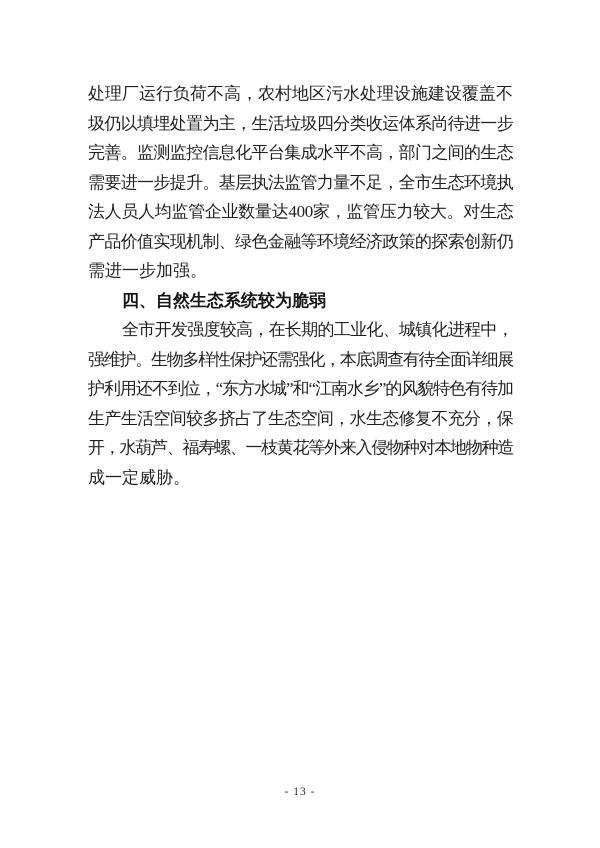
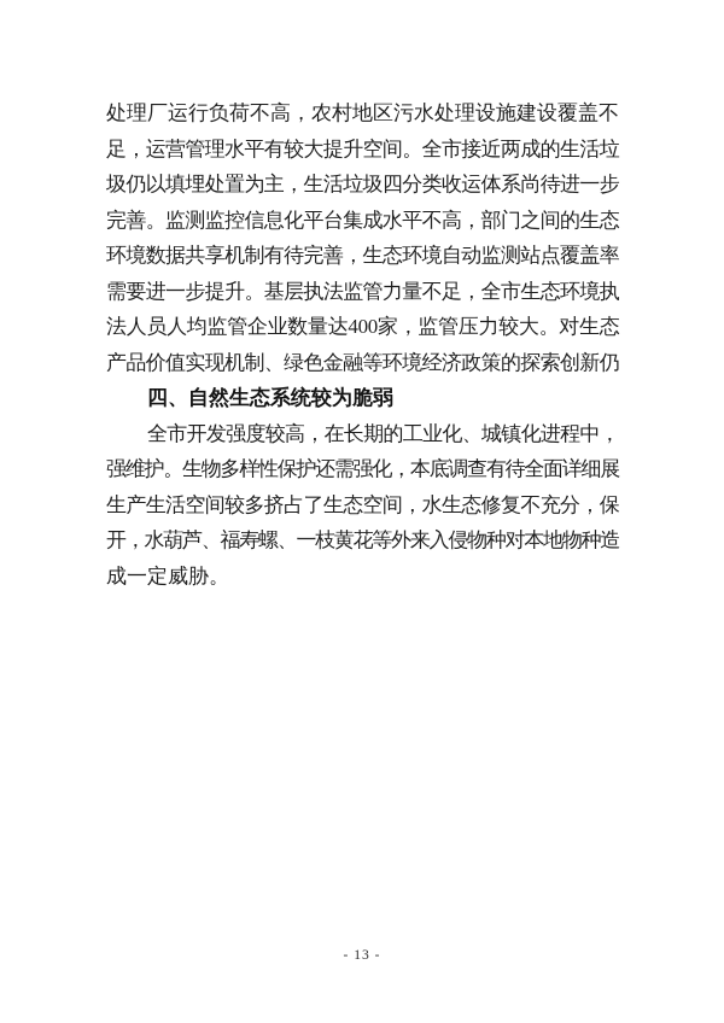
  处理厂运行负荷不高，农村地区污水处理设施建设覆盖不
+ 足，运营管理水平有较大提升空间。全市接近两成的生活垃
  圾仍以填埋处置为主，生活垃圾四分类收运体系尚待进一步
  完善。监测监控信息化平台集成水平不高，部门之间的生态
+ 环境数据共享机制有待完善，生态环境自动监测站点覆盖率
  需要进一步提升。基层执法监管力量不足，全市生态环境执
  法人员人均监管企业数量达400家，监管压力较大。对生态
  产品价值实现机制、绿色金融等环境经济政策的探索创新仍
- 需进一步加强。
  四、自然生态系统较为脆弱
  全市开发强度较高，在长期的工业化、城镇化进程中，
  强维护。生物多样性保护还需强化，本底调查有待全面详细展
- 护利用还不到位，“东方水城”和“江南水乡”的风貌特色有待加
  生产生活空间较多挤占了生态空间，水生态修复不充分，保
  开，水葫芦、福寿螺、一枝黄花等外来入侵物种对本地物种造
  成一定威胁。
  - 13 -
